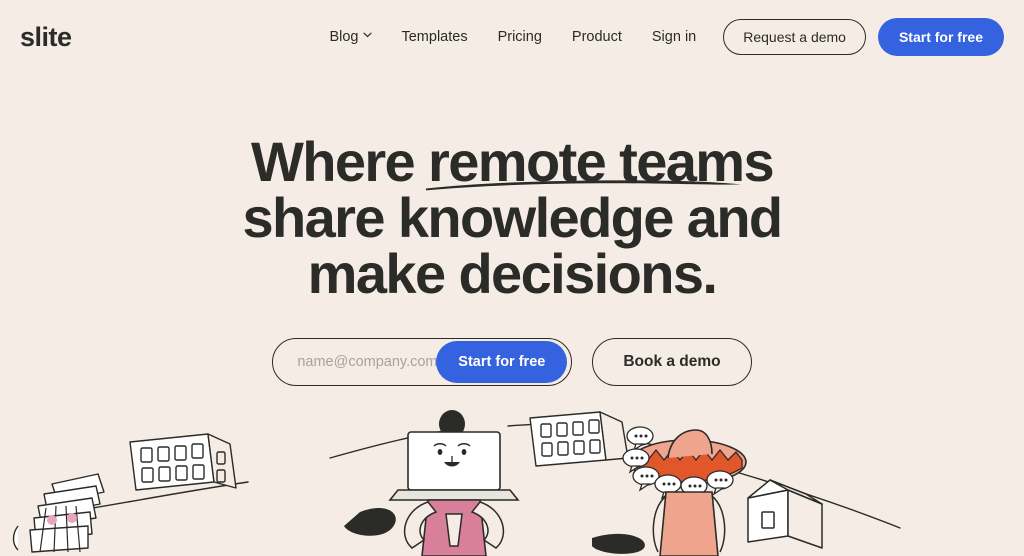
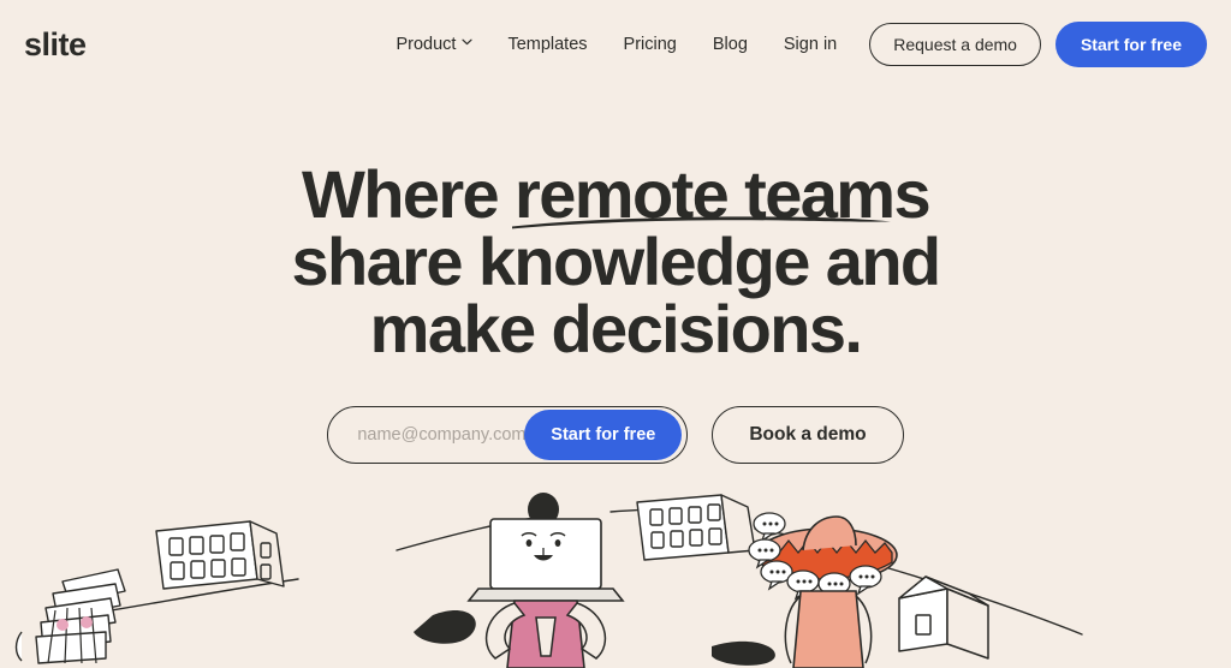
  slite
- Blog
+ Product
  Templates
  Pricing
- Product
+ Blog
  Sign in
  Request a demo
  Start for free
  Where remote teams
  share knowledge and
  make decisions.
  name@company.com
  Start for free
  Book a demo
